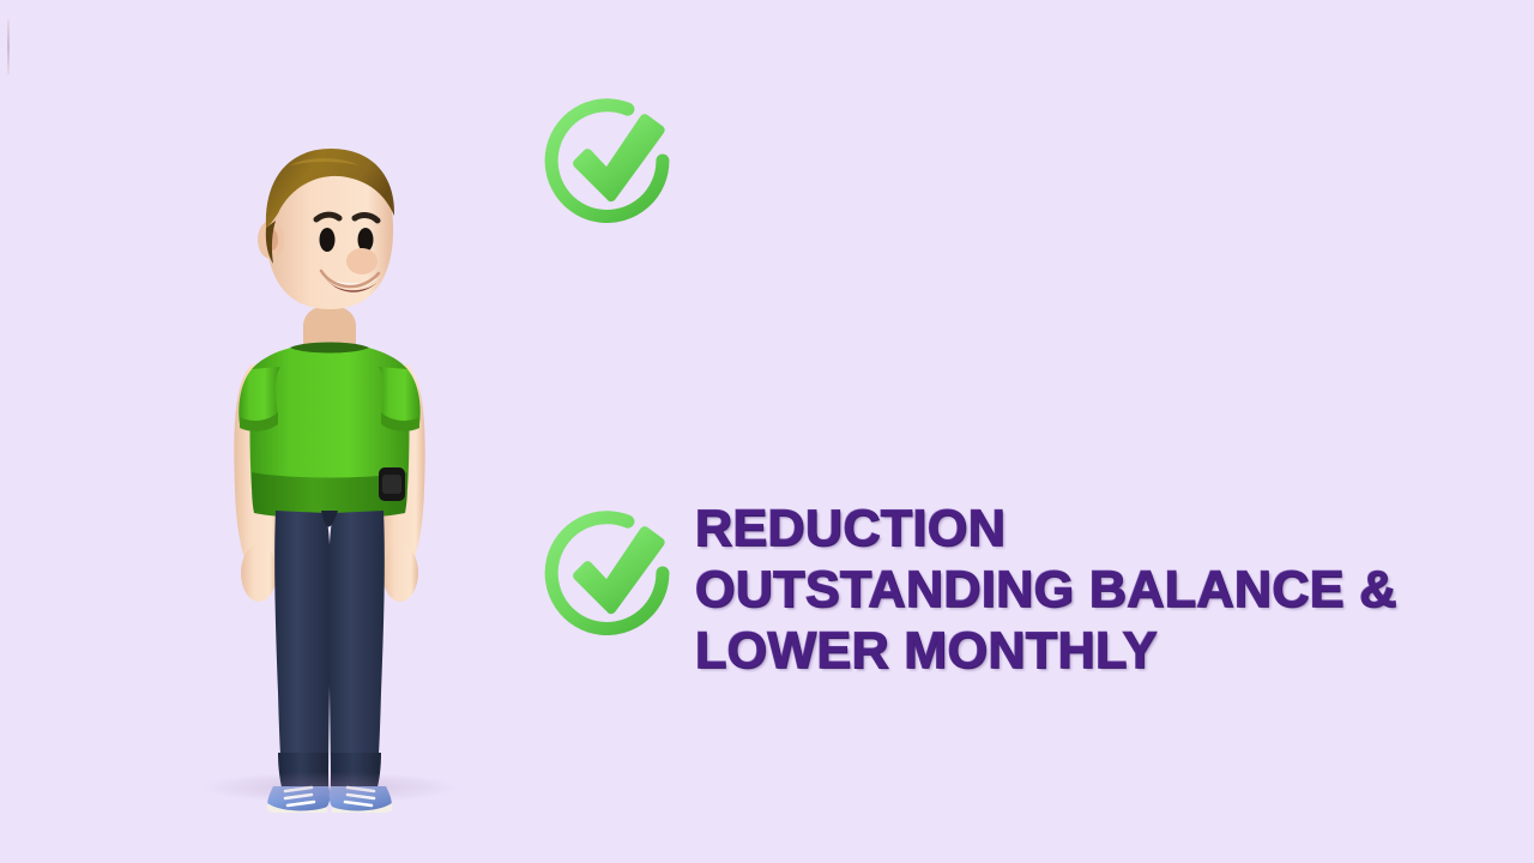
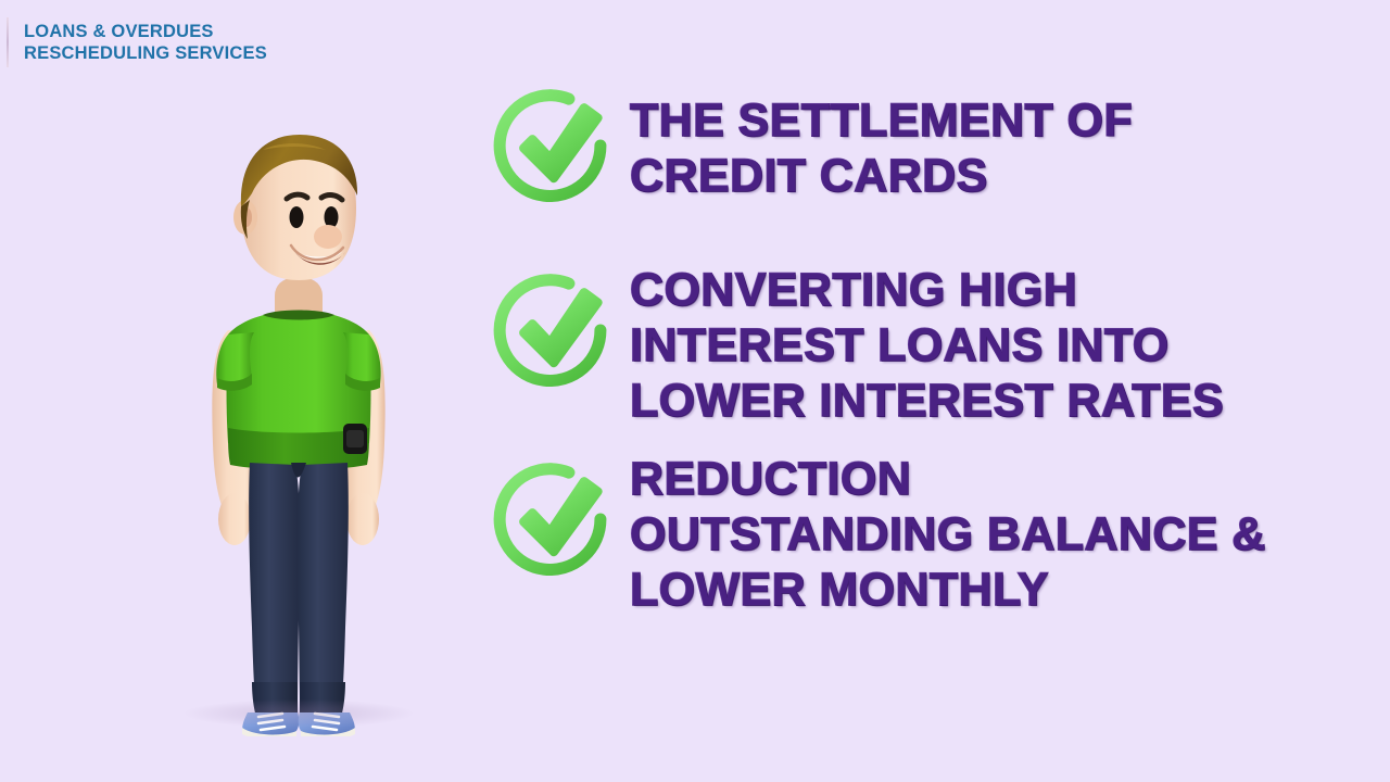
+ LOANS & OVERDUES
+ RESCHEDULING SERVICES
+ THE SETTLEMENT OF
+ CREDIT CARDS
+ CONVERTING HIGH
+ INTEREST LOANS INTO
+ LOWER INTEREST RATES
  REDUCTION
  OUTSTANDING BALANCE &
  LOWER MONTHLY
